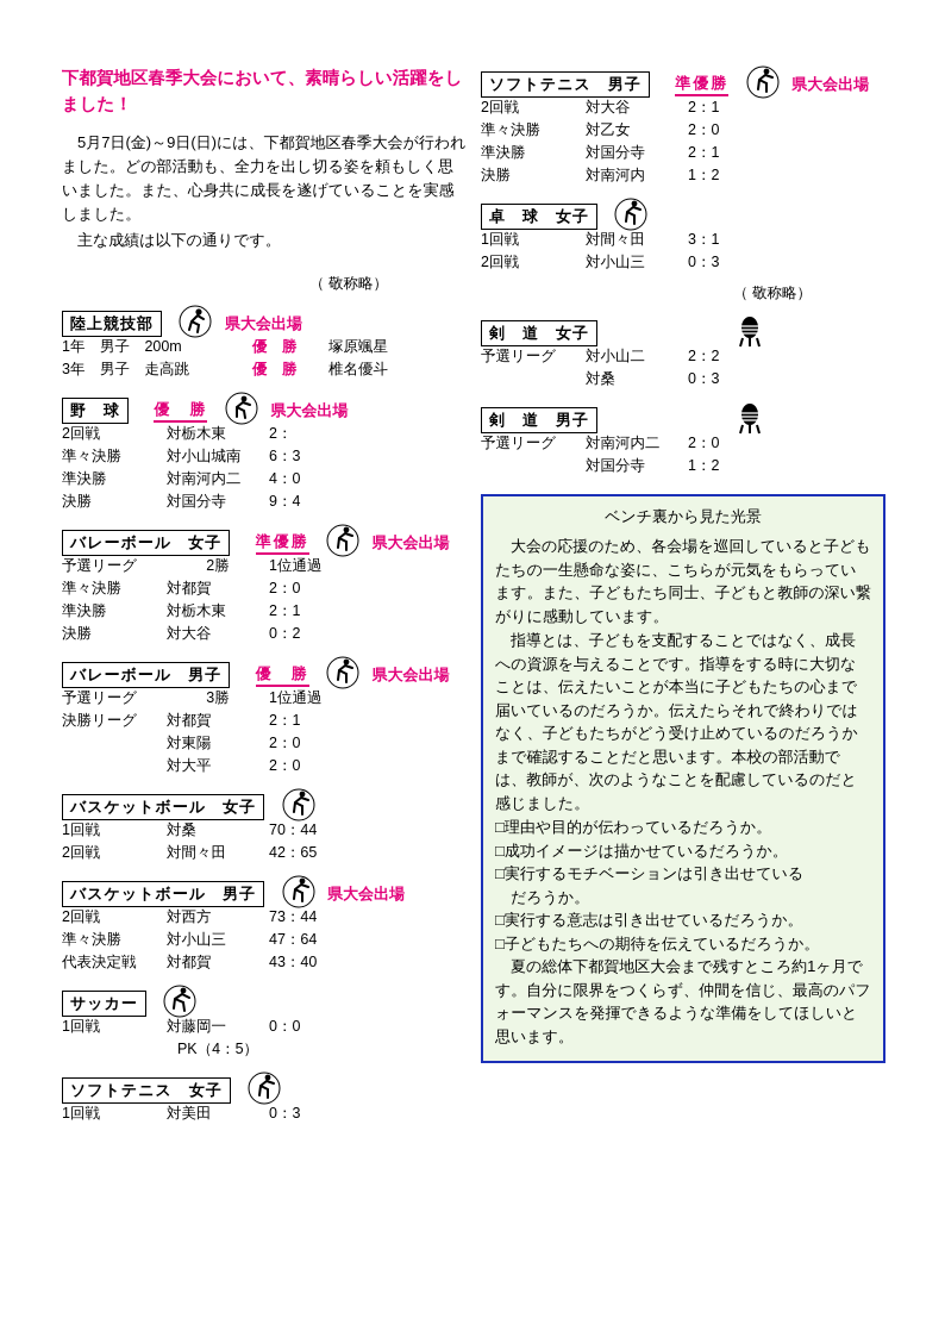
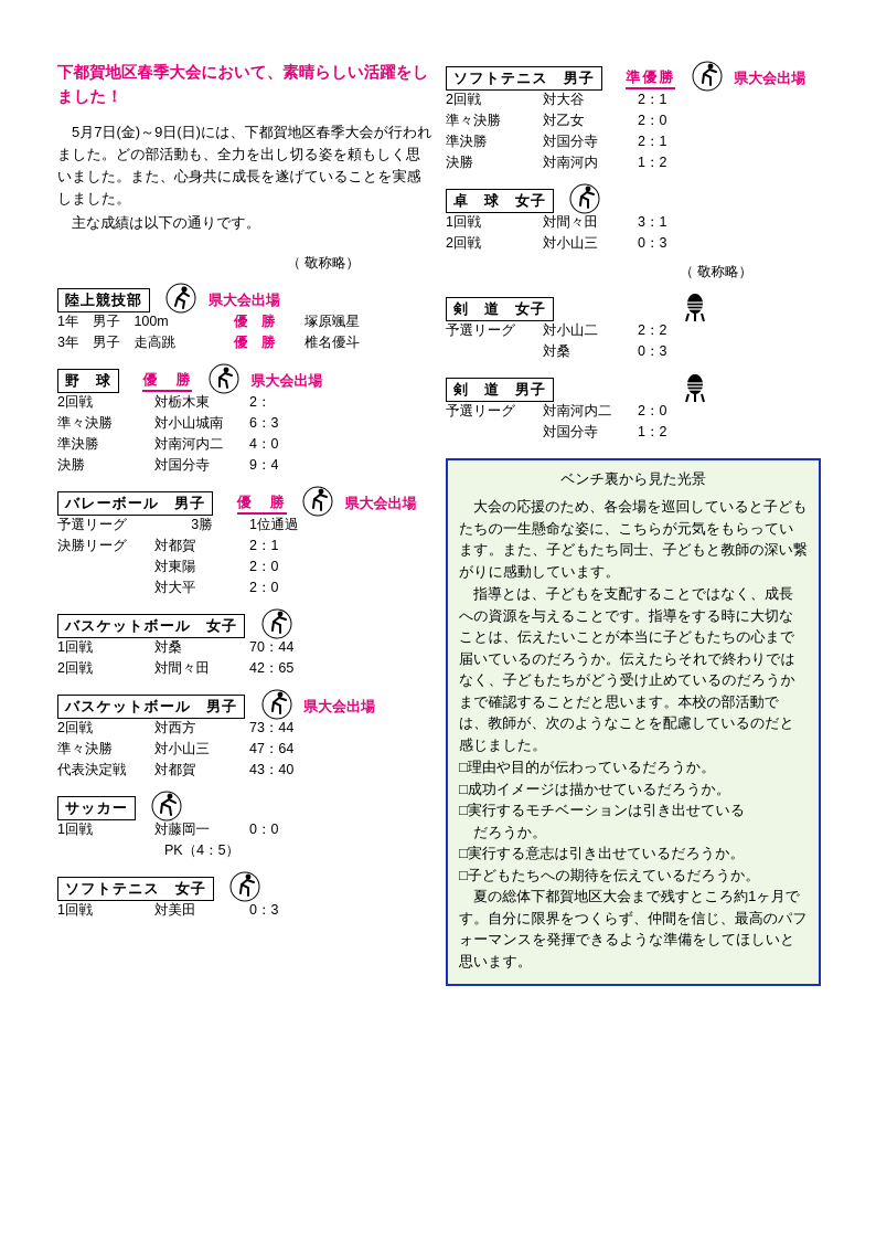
  下都賀地区春季大会において、素晴らしい活躍をしました！
  5月7日(金)～9日(日)には、下都賀地区春季大会が行われました。どの部活動も、全力を出し切る姿を頼もしく思いました。また、心身共に成長を遂げていることを実感しました。
  主な成績は以下の通りです。
  （ 敬称略）
  陸上競技部 県大会出場
- 1年 男子 200m	優 勝	塚原颯星
+ 1年 男子 100m	優 勝	塚原颯星
  3年 男子 走高跳	優 勝	椎名優斗
  野 球 優 勝 県大会出場
  2回戦	対栃木東	2：
  準々決勝	対小山城南	6：3
  準決勝	対南河内二	4：0
  決勝	対国分寺	9：4
- バレーボール 女子 準優勝 県大会出場
- 予選リーグ	2勝	1位通過
- 準々決勝	対都賀	2：0
- 準決勝	対栃木東	2：1
- 決勝	対大谷	0：2
  バレーボール 男子 優 勝 県大会出場
  予選リーグ	3勝	1位通過
  決勝リーグ	対都賀	2：1
  	対東陽	2：0
  	対大平	2：0
  バスケットボール 女子
  1回戦	対桑	70：44
  2回戦	対間々田	42：65
  バスケットボール 男子 県大会出場
  2回戦	対西方	73：44
  準々決勝	対小山三	47：64
  代表決定戦	対都賀	43：40
  サッカー
  1回戦	対藤岡一	0：0
  	PK（4：5）
  ソフトテニス 女子
  1回戦	対美田	0：3
  ソフトテニス 男子 準優勝 県大会出場
  2回戦	対大谷	2：1
  準々決勝	対乙女	2：0
  準決勝	対国分寺	2：1
  決勝	対南河内	1：2
  卓 球 女子
  1回戦	対間々田	3：1
  2回戦	対小山三	0：3
  （ 敬称略）
  剣 道 女子
  予選リーグ	対小山二	2：2
  	対桑	0：3
  剣 道 男子
  予選リーグ	対南河内二	2：0
  	対国分寺	1：2
  ベンチ裏から見た光景
  大会の応援のため、各会場を巡回していると子どもたちの一生懸命な姿に、こちらが元気をもらっています。また、子どもたち同士、子どもと教師の深い繋がりに感動しています。
  指導とは、子どもを支配することではなく、成長への資源を与えることです。指導をする時に大切なことは、伝えたいことが本当に子どもたちの心まで届いているのだろうか。伝えたらそれで終わりではなく、子どもたちがどう受け止めているのだろうかまで確認することだと思います。本校の部活動では、教師が、次のようなことを配慮しているのだと感じました。
  □理由や目的が伝わっているだろうか。
  □成功イメージは描かせているだろうか。
  □実行するモチベーションは引き出せている
  だろうか。
  □実行する意志は引き出せているだろうか。
  □子どもたちへの期待を伝えているだろうか。
  夏の総体下都賀地区大会まで残すところ約1ヶ月です。自分に限界をつくらず、仲間を信じ、最高のパフォーマンスを発揮できるような準備をしてほしいと思います。
